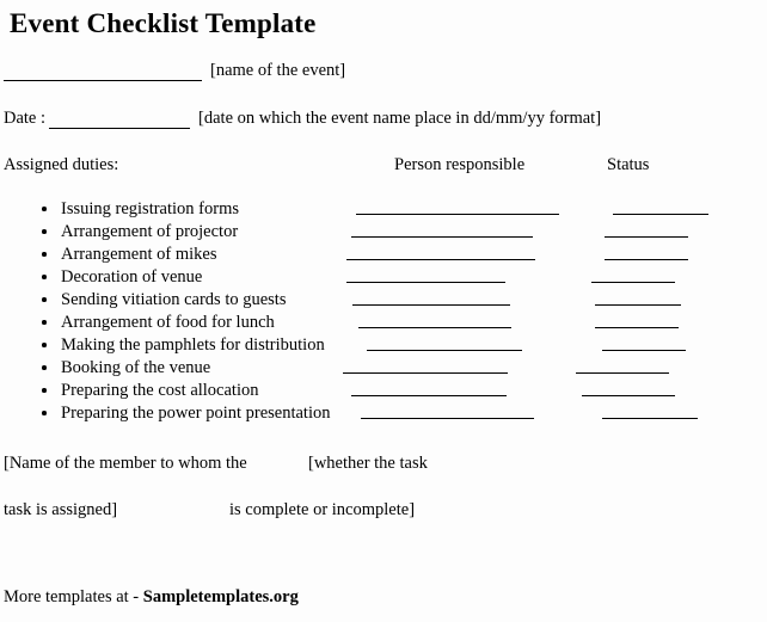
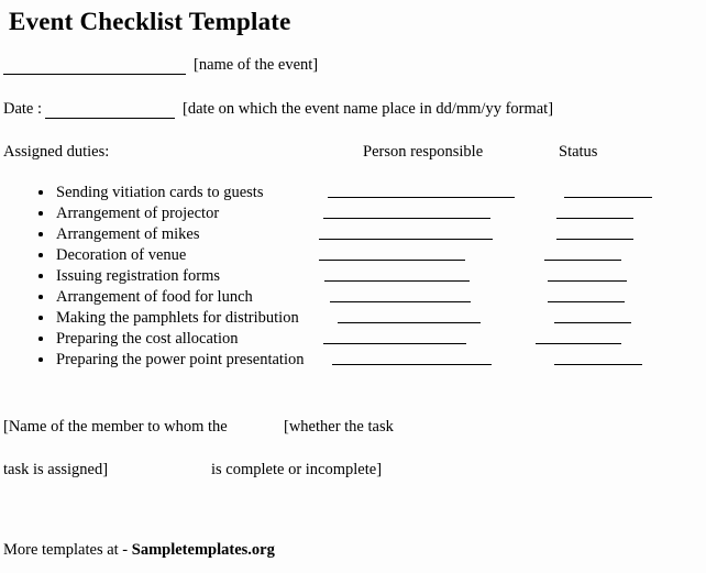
  Event Checklist Template
  [name of the event]
  Date : [date on which the event name place in dd/mm/yy format]
  Assigned duties:
  Person responsible
  Status
- Issuing registration forms
+ Sending vitiation cards to guests
  Arrangement of projector
  Arrangement of mikes
  Decoration of venue
- Sending vitiation cards to guests
+ Issuing registration forms
  Arrangement of food for lunch
  Making the pamphlets for distribution
- Booking of the venue
  Preparing the cost allocation
  Preparing the power point presentation
  [Name of the member to whom the
  [whether the task
  task is assigned]
  is complete or incomplete]
  More templates at - Sampletemplates.org
